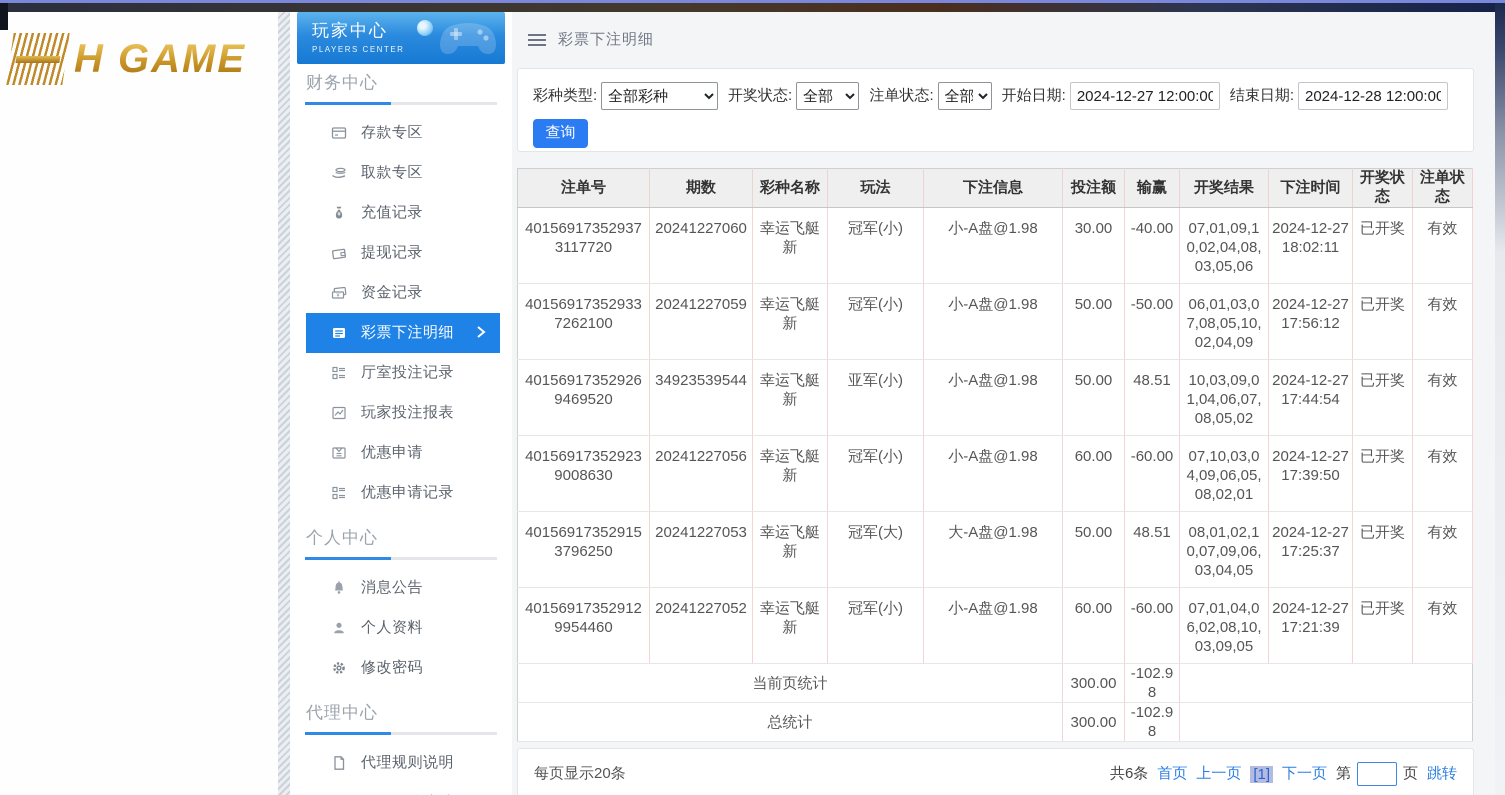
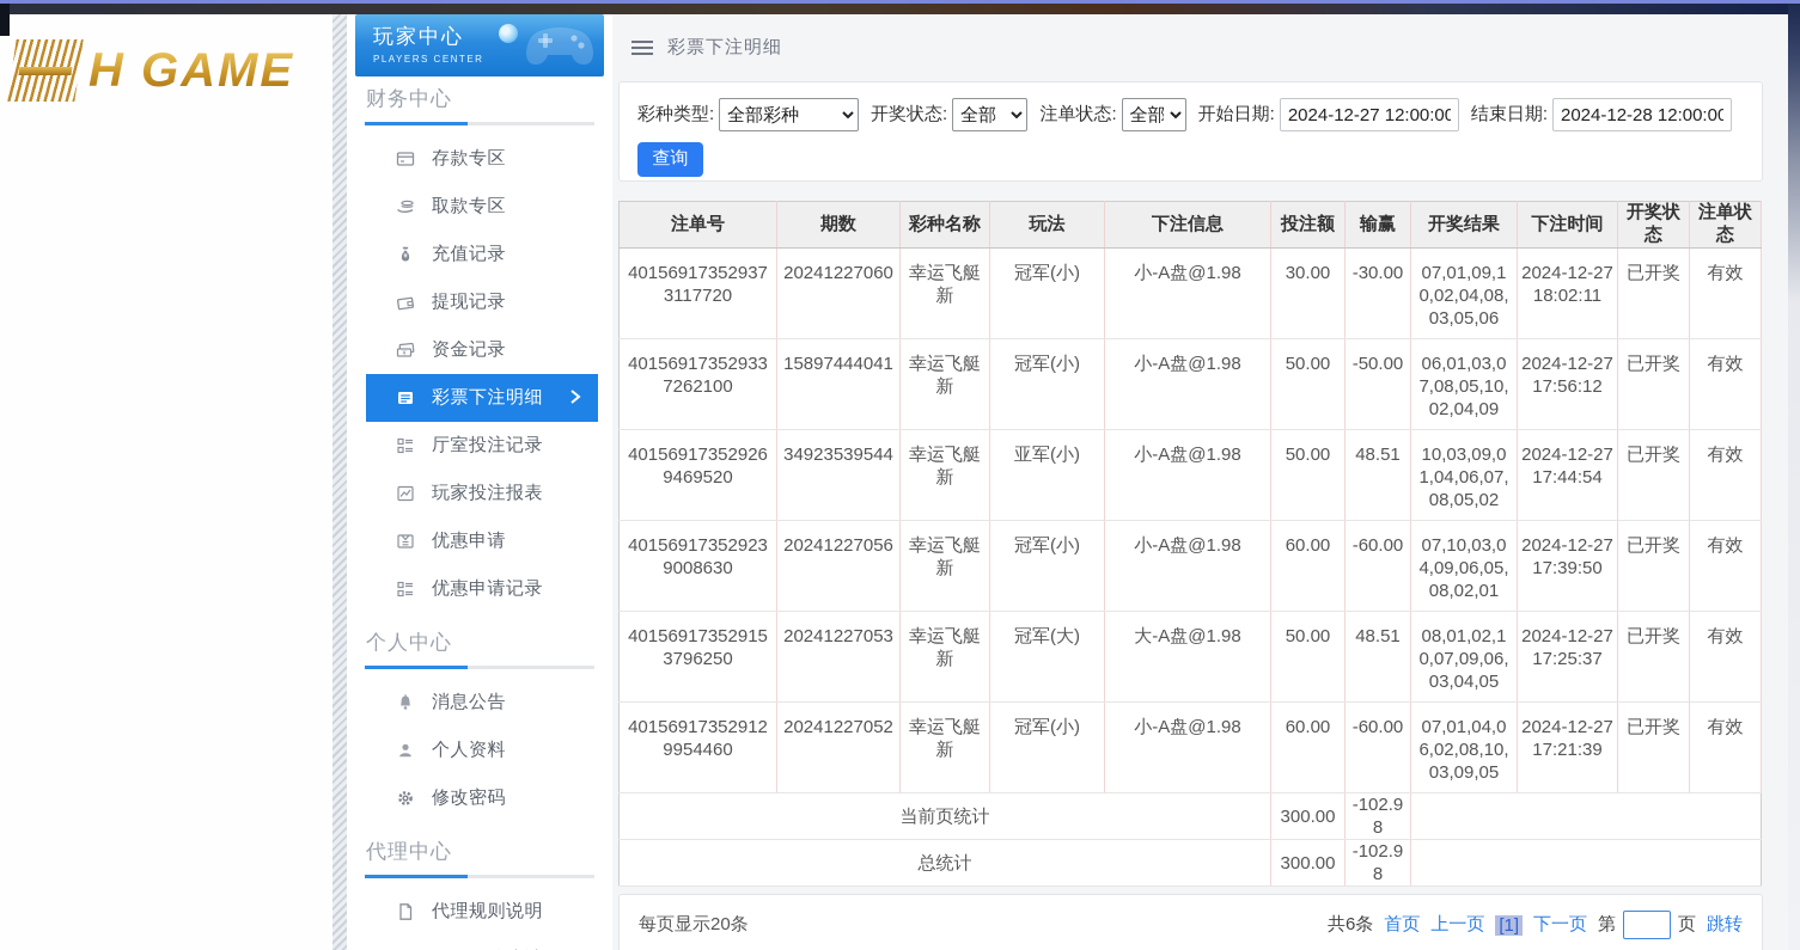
  H GAME
  玩家中心
  PLAYERS CENTER
  财务中心
  存款专区
  取款专区
  充值记录
  提现记录
  资金记录
  彩票下注明细
  厅室投注记录
  玩家投注报表
  优惠申请
  优惠申请记录
  个人中心
  消息公告
  个人资料
  修改密码
  代理中心
  代理规则说明
  彩票下注明细
  彩种类型:
  全部彩种
  开奖状态:
  全部
  注单状态:
  全部
  开始日期:
  2024-12-27 12:00:00
  结束日期:
  2024-12-28 12:00:00
  查询
  注单号	期数	彩种名称	玩法	下注信息	投注额	输赢	开奖结果	下注时间	开奖状态	注单状态
- 401569173529373117720	20241227060	幸运飞艇新	冠军(小)	小-A盘@1.98	30.00	-40.00	07,01,09,10,02,04,08,03,05,06	2024-12-27 18:02:11	已开奖	有效
+ 401569173529373117720	20241227060	幸运飞艇新	冠军(小)	小-A盘@1.98	30.00	-30.00	07,01,09,10,02,04,08,03,05,06	2024-12-27 18:02:11	已开奖	有效
- 401569173529337262100	20241227059	幸运飞艇新	冠军(小)	小-A盘@1.98	50.00	-50.00	06,01,03,07,08,05,10,02,04,09	2024-12-27 17:56:12	已开奖	有效
+ 401569173529337262100	15897444041	幸运飞艇新	冠军(小)	小-A盘@1.98	50.00	-50.00	06,01,03,07,08,05,10,02,04,09	2024-12-27 17:56:12	已开奖	有效
  401569173529269469520	34923539544	幸运飞艇新	亚军(小)	小-A盘@1.98	50.00	48.51	10,03,09,01,04,06,07,08,05,02	2024-12-27 17:44:54	已开奖	有效
  401569173529239008630	20241227056	幸运飞艇新	冠军(小)	小-A盘@1.98	60.00	-60.00	07,10,03,04,09,06,05,08,02,01	2024-12-27 17:39:50	已开奖	有效
  401569173529153796250	20241227053	幸运飞艇新	冠军(大)	大-A盘@1.98	50.00	48.51	08,01,02,10,07,09,06,03,04,05	2024-12-27 17:25:37	已开奖	有效
  401569173529129954460	20241227052	幸运飞艇新	冠军(小)	小-A盘@1.98	60.00	-60.00	07,01,04,06,02,08,10,03,09,05	2024-12-27 17:21:39	已开奖	有效
  当前页统计	300.00	-102.98
  总统计	300.00	-102.98
  每页显示20条
  共6条
  首页
  上一页
  [1]
  下一页
  第
  页
  跳转
